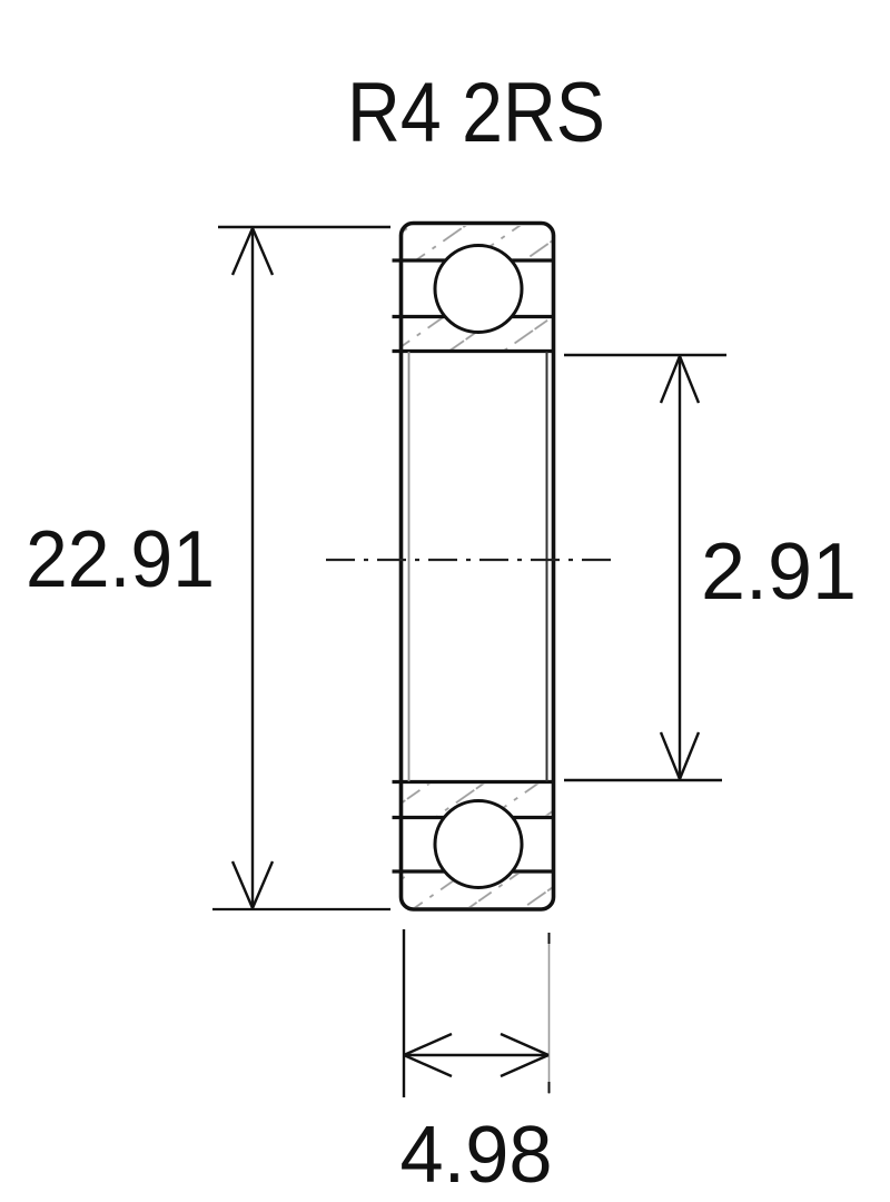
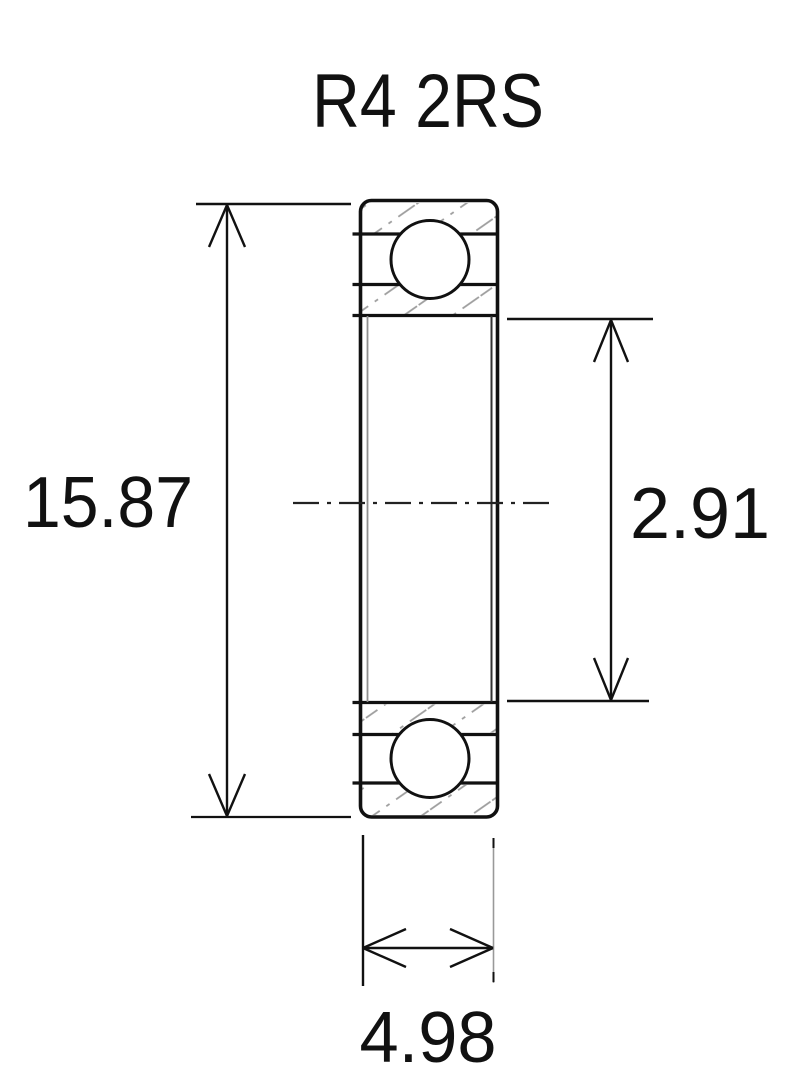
  R4 2RS
- 22.91
+ 15.87
  2.91
  4.98
